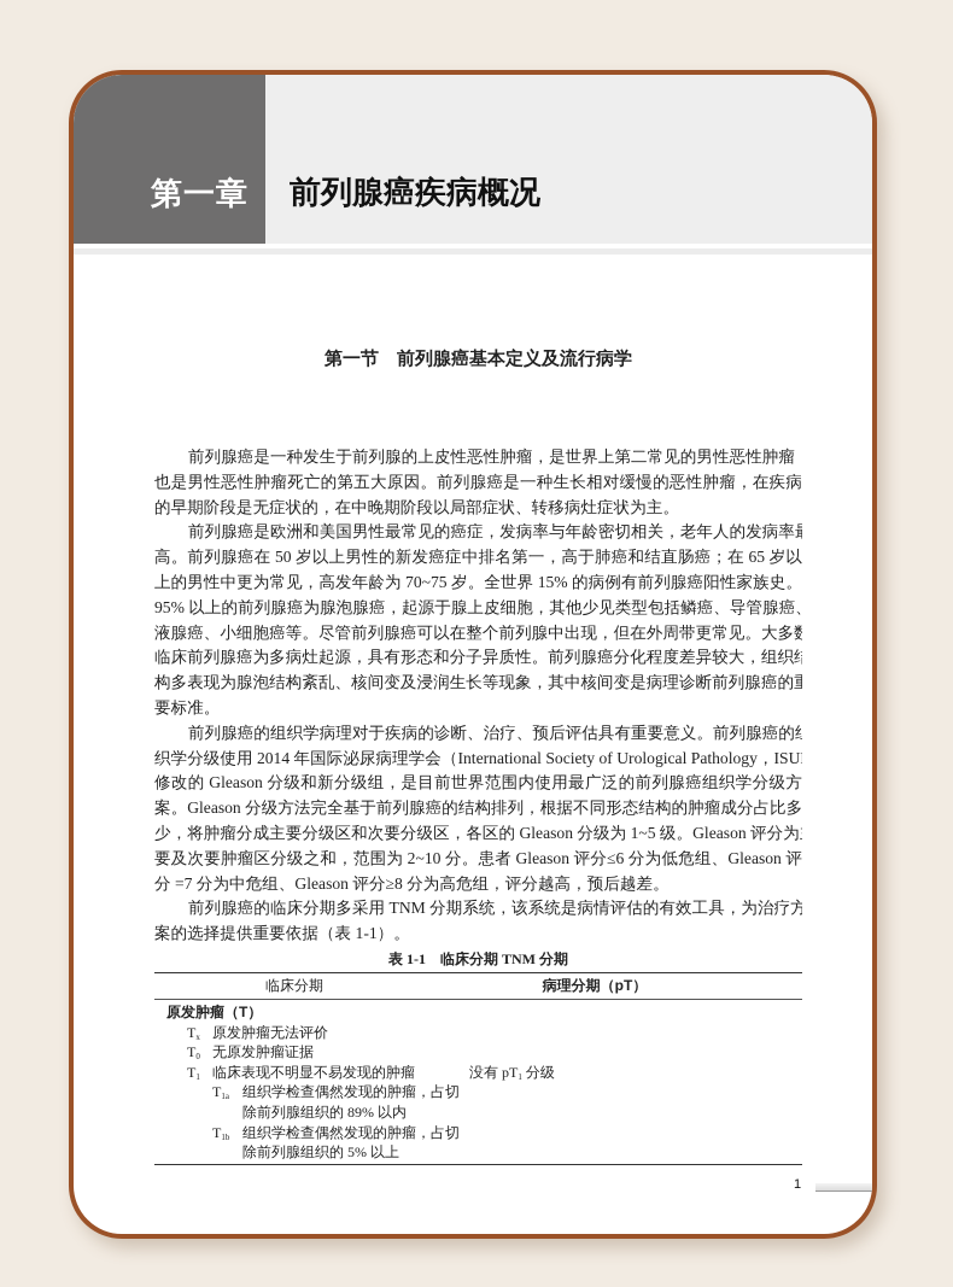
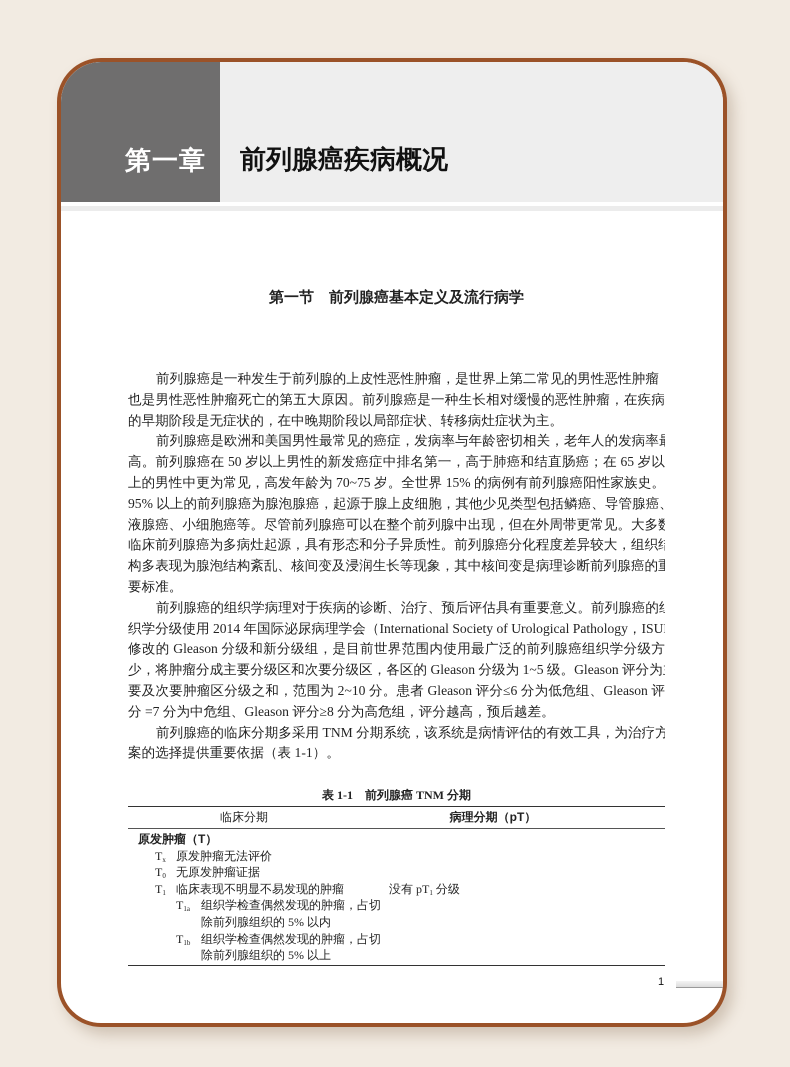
  第一章
  前列腺癌疾病概况
  第一节 前列腺癌基本定义及流行病学
  前列腺癌是一种发生于前列腺的上皮性恶性肿瘤，是世界上第二常见的男性恶性肿瘤
  也是男性恶性肿瘤死亡的第五大原因。前列腺癌是一种生长相对缓慢的恶性肿瘤，在疾病
  的早期阶段是无症状的，在中晚期阶段以局部症状、转移病灶症状为主。
  前列腺癌是欧洲和美国男性最常见的癌症，发病率与年龄密切相关，老年人的发病率
  高。前列腺癌在 50 岁以上男性的新发癌症中排名第一，高于肺癌和结直肠癌；在 65 岁以
  上的男性中更为常见，高发年龄为 70~75 岁。全世界 15% 的病例有前列腺癌阳性家族史。
  95% 以上的前列腺癌为腺泡腺癌，起源于腺上皮细胞，其他少见类型包括鳞癌、导管腺癌
  液腺癌、小细胞癌等。尽管前列腺癌可以在整个前列腺中出现，但在外周带更常见。大多数
  临床前列腺癌为多病灶起源，具有形态和分子异质性。前列腺癌分化程度差异较大，组织结
  构多表现为腺泡结构紊乱、核间变及浸润生长等现象，其中核间变是病理诊断前列腺癌的重
  要标准。
  前列腺癌的组织学病理对于疾病的诊断、治疗、预后评估具有重要意义。前列腺癌的
  织学分级使用 2014 年国际泌尿病理学会（International Society of Urological Pathology，ISU
  修改的 Gleason 分级和新分级组，是目前世界范围内使用最广泛的前列腺癌组织学分级方
- 案。Gleason 分级方法完全基于前列腺癌的结构排列，根据不同形态结构的肿瘤成分占比多
  少，将肿瘤分成主要分级区和次要分级区，各区的 Gleason 分级为 1~5 级。Gleason 评分为
  要及次要肿瘤区分级之和，范围为 2~10 分。患者 Gleason 评分≤6 分为低危组、Gleason 评
  分 =7 分为中危组、Gleason 评分≥8 分为高危组，评分越高，预后越差。
  前列腺癌的临床分期多采用 TNM 分期系统，该系统是病情评估的有效工具，为治疗方
  案的选择提供重要依据（表 1-1）。
- 表 1-1 临床分期 TNM 分期
+ 表 1-1 前列腺癌 TNM 分期
  临床分期
  病理分期（pT）
  原发肿瘤（T）
  Tx
  原发肿瘤无法评价
  T0
  无原发肿瘤证据
  T1
  临床表现不明显不易发现的肿瘤
  没有 pT1 分级
  T1a
  组织学检查偶然发现的肿瘤，占切
- 除前列腺组织的 89% 以内
+ 除前列腺组织的 5% 以内
  T1b
  组织学检查偶然发现的肿瘤，占切
  除前列腺组织的 5% 以上
  1
